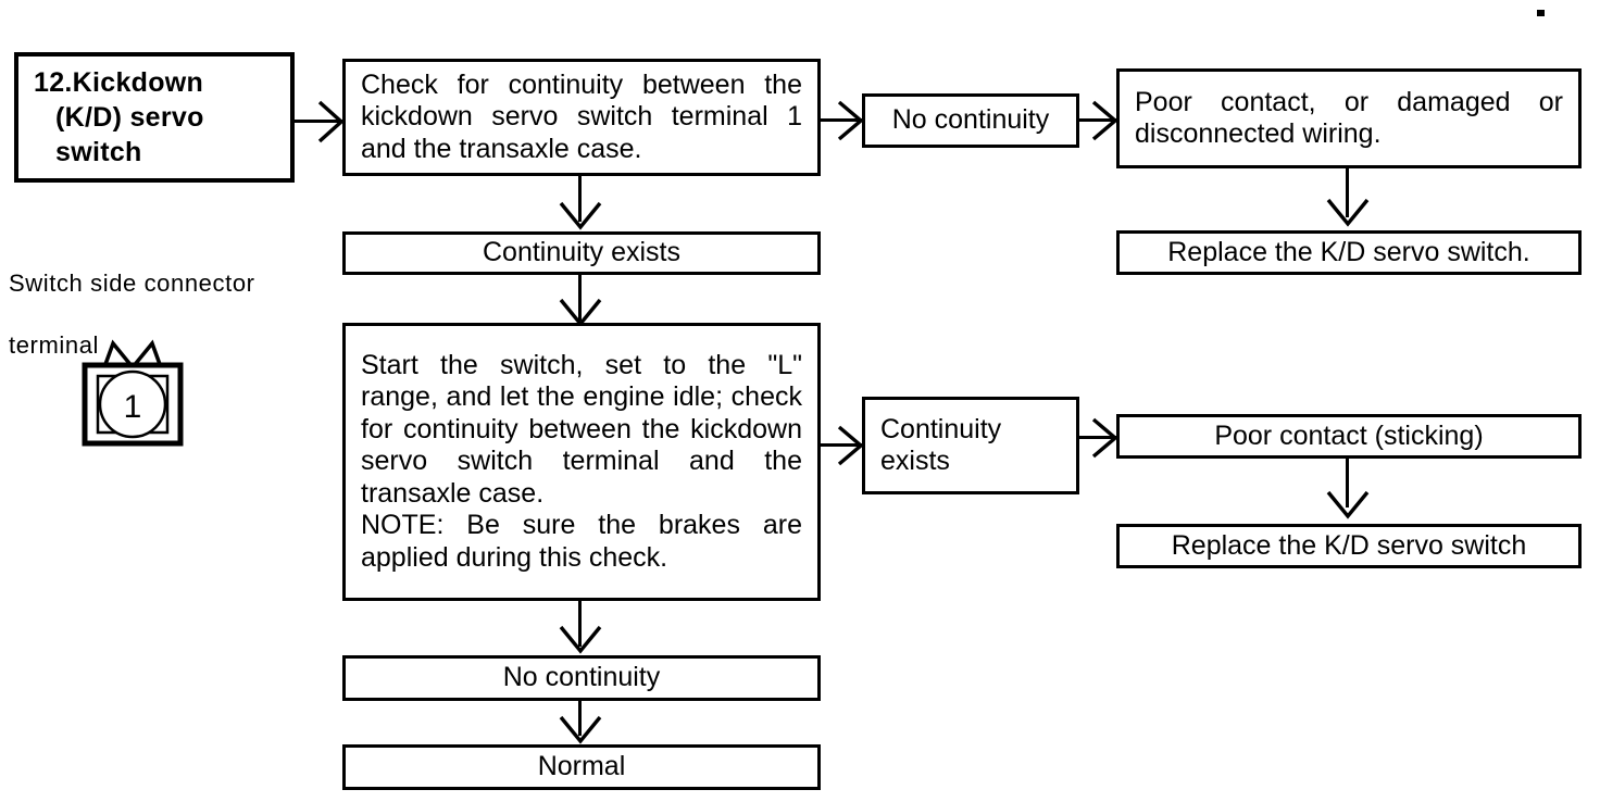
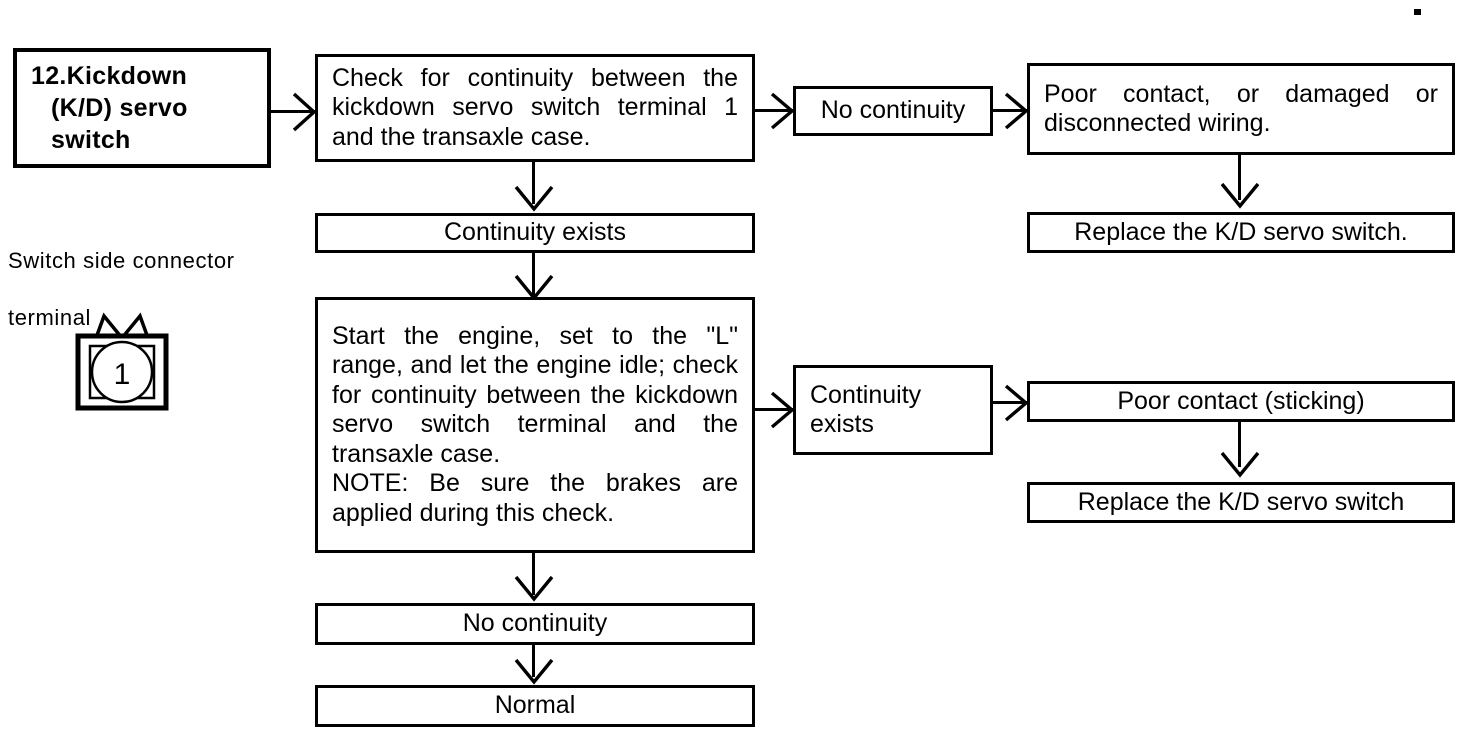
  12.Kickdown
  (K/D) servo
  switch
  Switch side connector
  terminal
  1
  Check for continuity between the
  kickdown servo switch terminal 1
  and the transaxle case.
  Continuity exists
- Start the switch, set to the "L"
+ Start the engine, set to the "L"
  range, and let the engine idle; check
  for continuity between the kickdown
  servo switch terminal and the
  transaxle case.
  NOTE: Be sure the brakes are
  applied during this check.
  No continuity
  Normal
  No continuity
  Poor contact, or damaged or
  disconnected wiring.
  Replace the K/D servo switch.
  Continuity
  exists
  Poor contact (sticking)
  Replace the K/D servo switch
